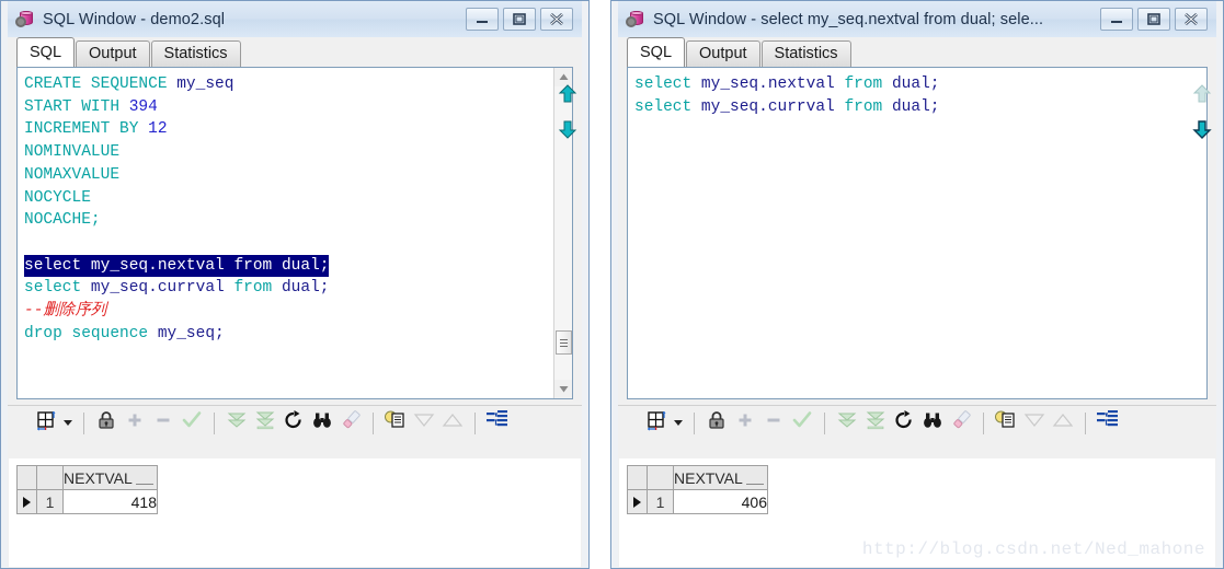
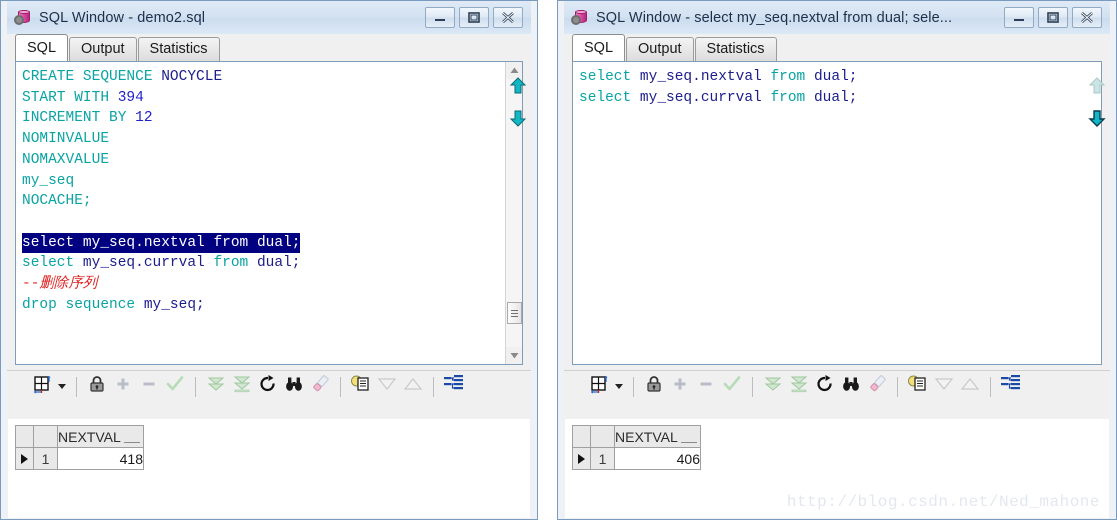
  SQL Window - demo2.sql
  SQL
  Output
  Statistics
- CREATE SEQUENCE my_seq
+ CREATE SEQUENCE NOCYCLE
  START WITH 394
  INCREMENT BY 12
  NOMINVALUE
  NOMAXVALUE
- NOCYCLE
+ my_seq
  NOCACHE;
  select my_seq.nextval from dual;
  select my_seq.currval from dual;
  --删除序列
  drop sequence my_seq;
  		NEXTVAL
  	1	418
  SQL Window - select my_seq.nextval from dual; sele...
  SQL
  Output
  Statistics
  select my_seq.nextval from dual;
  select my_seq.currval from dual;
  		NEXTVAL
  	1	406
  http://blog.csdn.net/Ned_mahone
